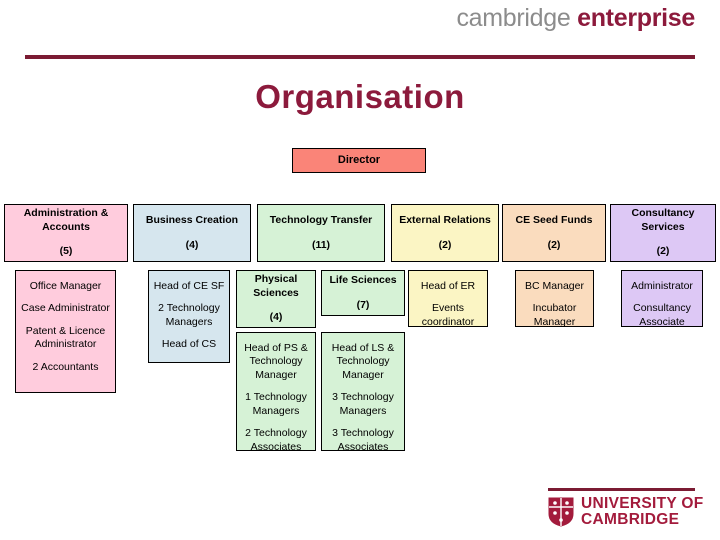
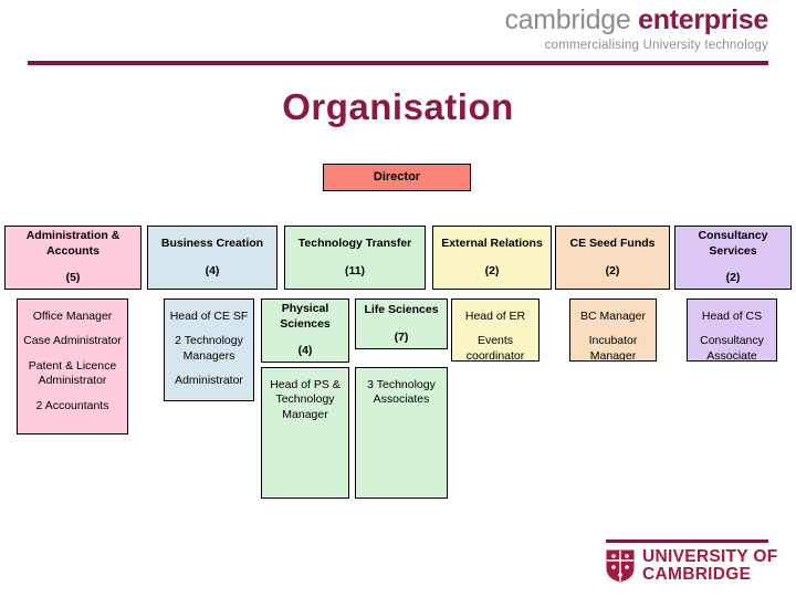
  cambridge enterprise
+ commercialising University technology
  Organisation
  Director
  Administration & Accounts
  (5)
  Business Creation
  (4)
  Technology Transfer
  (11)
  External Relations
  (2)
  CE Seed Funds
  (2)
  Consultancy Services
  (2)
  Office Manager
  Case Administrator
  Patent & Licence Administrator
  2 Accountants
  Head of CE SF
  2 Technology Managers
- Head of CS
+ Administrator
  Physical Sciences
  (4)
  Life Sciences
  (7)
  Head of PS & Technology Manager
- 1 Technology Managers
- 2 Technology Associates
- Head of LS & Technology Manager
- 3 Technology Managers
  3 Technology Associates
  Head of ER
  Events coordinator
  BC Manager
  Incubator Manager
- Administrator
+ Head of CS
  Consultancy Associate
  UNIVERSITY OF
  CAMBRIDGE
